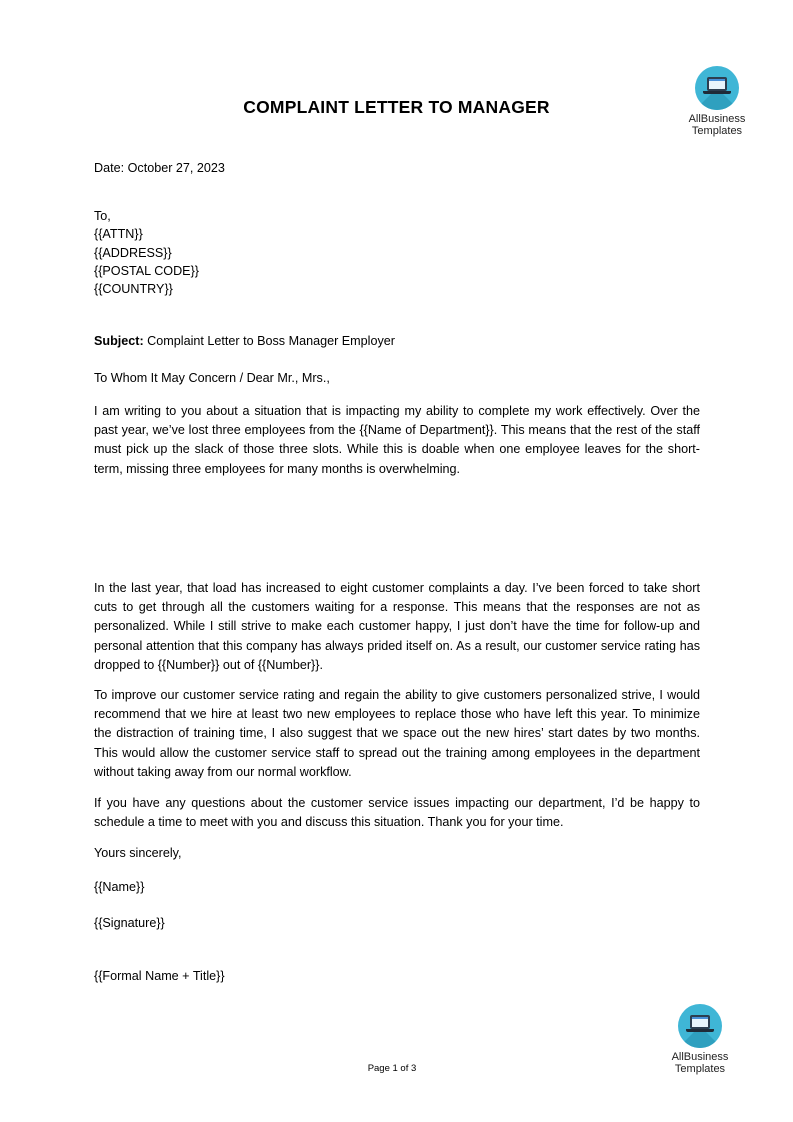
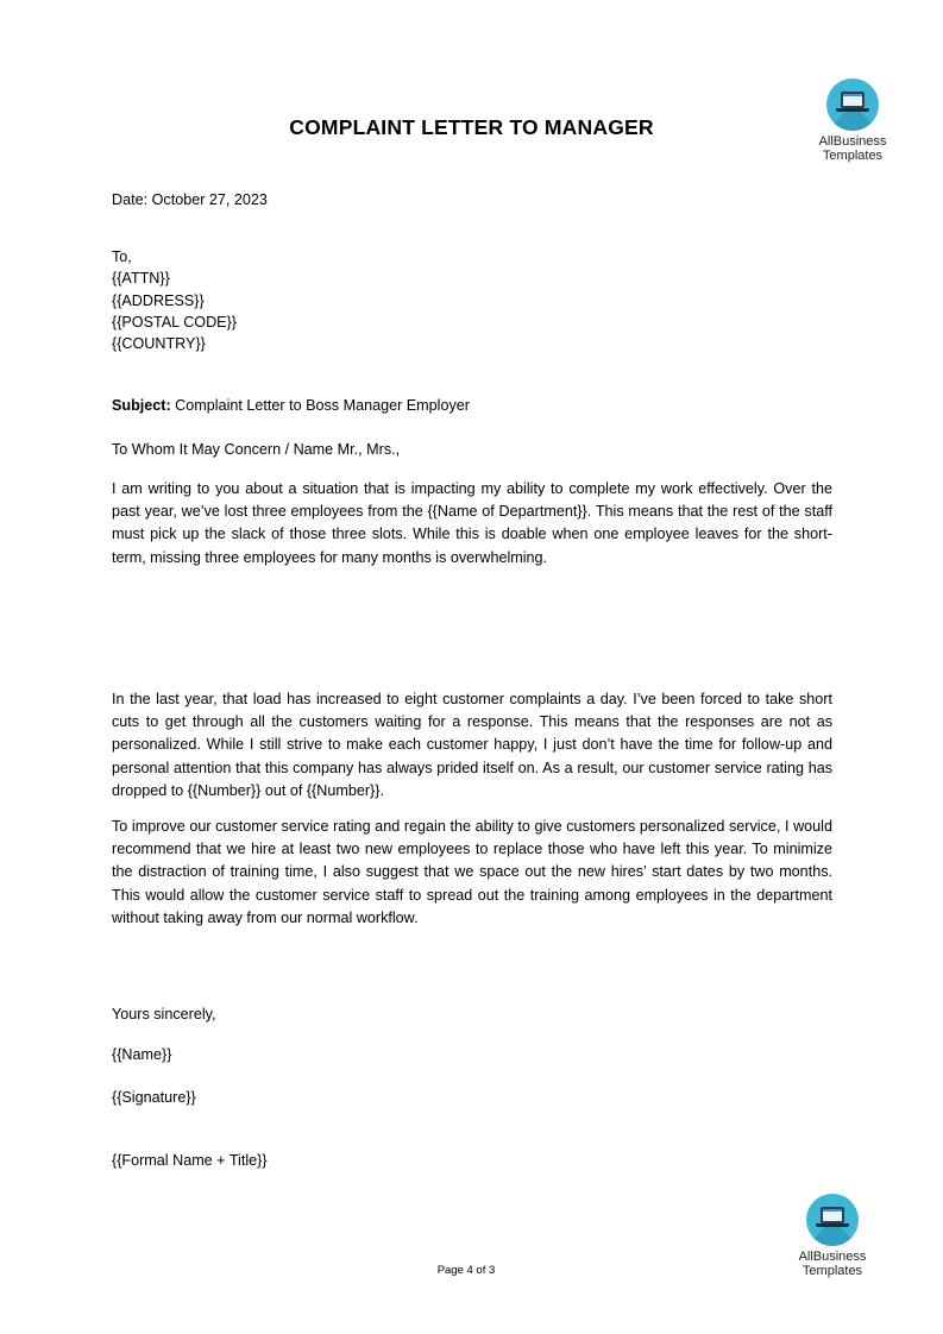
  AllBusiness
  Templates
  COMPLAINT LETTER TO MANAGER
  Date: October 27, 2023
  To,
  {{ATTN}}
  {{ADDRESS}}
  {{POSTAL CODE}}
  {{COUNTRY}}
  Subject: Complaint Letter to Boss Manager Employer
- To Whom It May Concern / Dear Mr., Mrs.,
+ To Whom It May Concern / Name Mr., Mrs.,
  I am writing to you about a situation that is impacting my ability to complete my work effectively. Over the past year, we’ve lost three employees from the {{Name of Department}}. This means that the rest of the staff must pick up the slack of those three slots. While this is doable when one employee leaves for the short-term, missing three employees for many months is overwhelming.
  In the last year, that load has increased to eight customer complaints a day. I’ve been forced to take short cuts to get through all the customers waiting for a response. This means that the responses are not as personalized. While I still strive to make each customer happy, I just don’t have the time for follow-up and personal attention that this company has always prided itself on. As a result, our customer service rating has dropped to {{Number}} out of {{Number}}.
- To improve our customer service rating and regain the ability to give customers personalized strive, I would recommend that we hire at least two new employees to replace those who have left this year. To minimize the distraction of training time, I also suggest that we space out the new hires’ start dates by two months. This would allow the customer service staff to spread out the training among employees in the department without taking away from our normal workflow.
+ To improve our customer service rating and regain the ability to give customers personalized service, I would recommend that we hire at least two new employees to replace those who have left this year. To minimize the distraction of training time, I also suggest that we space out the new hires’ start dates by two months. This would allow the customer service staff to spread out the training among employees in the department without taking away from our normal workflow.
- If you have any questions about the customer service issues impacting our department, I’d be happy to schedule a time to meet with you and discuss this situation. Thank you for your time.
  Yours sincerely,
  {{Name}}
  {{Signature}}
  {{Formal Name + Title}}
  AllBusiness
  Templates
- Page 1 of 3
+ Page 4 of 3
